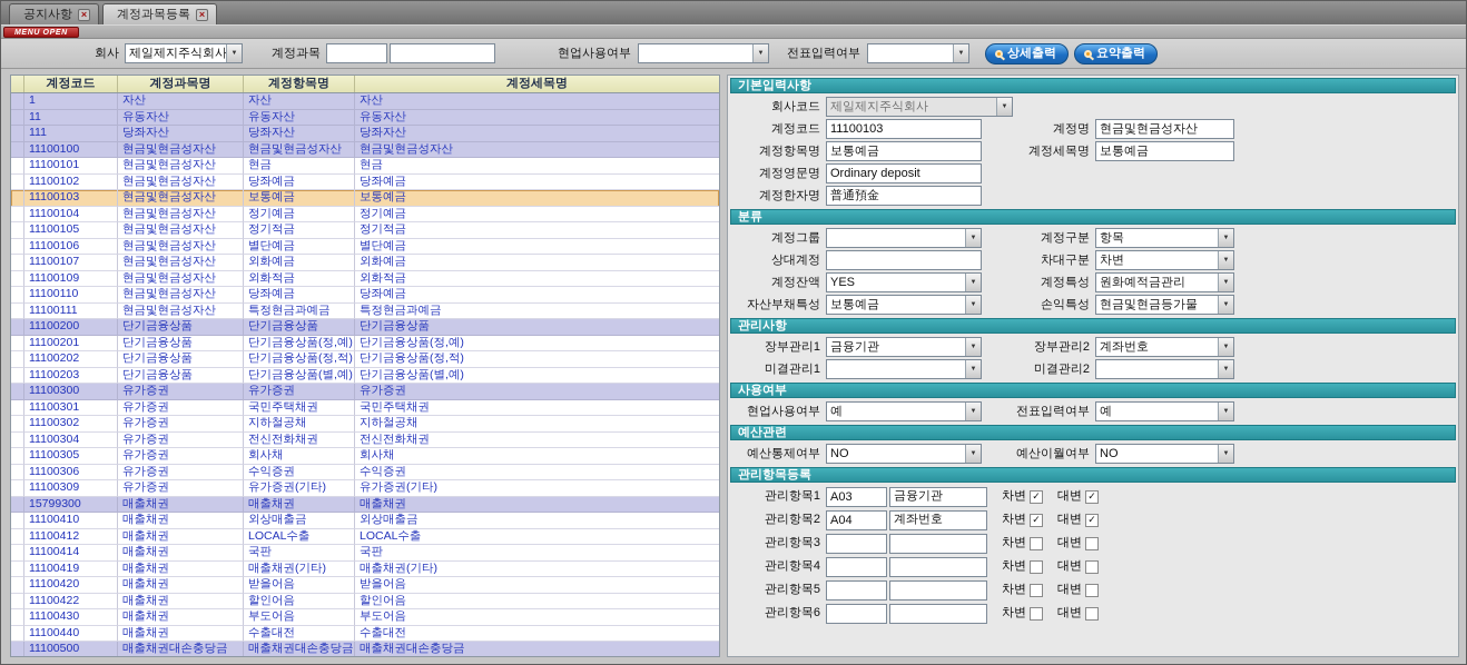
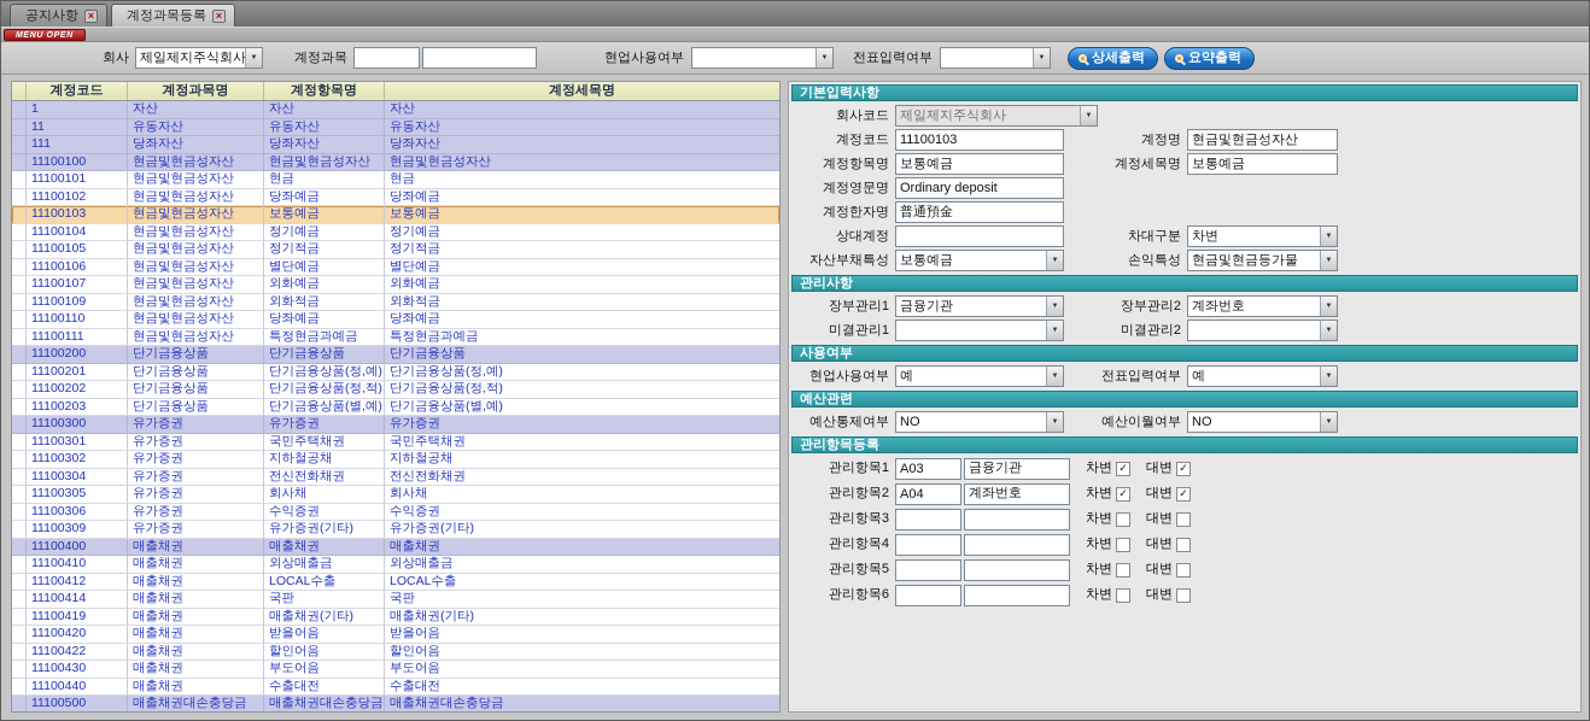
  공지사항
  ×
  계정과목등록
  ×
  회사
  제일제지주식회사
  계정과목
  현업사용여부
  전표입력여부
  상세출력
  요약출력
  계정코드
  계정과목명
  계정항목명
  계정세목명
  1
  자산
  자산
  자산
  11
  유동자산
  유동자산
  유동자산
  111
  당좌자산
  당좌자산
  당좌자산
  11100100
  현금및현금성자산
  현금및현금성자산
  현금및현금성자산
  11100101
  현금및현금성자산
  현금
  현금
  11100102
  현금및현금성자산
  당좌예금
  당좌예금
  11100103
  현금및현금성자산
  보통예금
  보통예금
  11100104
  현금및현금성자산
  정기예금
  정기예금
  11100105
  현금및현금성자산
  정기적금
  정기적금
  11100106
  현금및현금성자산
  별단예금
  별단예금
  11100107
  현금및현금성자산
  외화예금
  외화예금
  11100109
  현금및현금성자산
  외화적금
  외화적금
  11100110
  현금및현금성자산
  당좌예금
  당좌예금
  11100111
  현금및현금성자산
  특정현금과예금
  특정현금과예금
  11100200
  단기금융상품
  단기금융상품
  단기금융상품
  11100201
  단기금융상품
  단기금융상품(정,예)
  단기금융상품(정,예)
  11100202
  단기금융상품
  단기금융상품(정,적)
  단기금융상품(정,적)
  11100203
  단기금융상품
  단기금융상품(별,예)
  단기금융상품(별,예)
  11100300
  유가증권
  유가증권
  유가증권
  11100301
  유가증권
  국민주택채권
  국민주택채권
  11100302
  유가증권
  지하철공채
  지하철공채
  11100304
  유가증권
  전신전화채권
  전신전화채권
  11100305
  유가증권
  회사채
  회사채
  11100306
  유가증권
  수익증권
  수익증권
  11100309
  유가증권
  유가증권(기타)
  유가증권(기타)
- 15799300
+ 11100400
  매출채권
  매출채권
  매출채권
  11100410
  매출채권
  외상매출금
  외상매출금
  11100412
  매출채권
  LOCAL수출
  LOCAL수출
  11100414
  매출채권
  국판
  국판
  11100419
  매출채권
  매출채권(기타)
  매출채권(기타)
  11100420
  매출채권
  받을어음
  받을어음
  11100422
  매출채권
  할인어음
  할인어음
  11100430
  매출채권
  부도어음
  부도어음
  11100440
  매출채권
  수출대전
  수출대전
  11100500
  매출채권대손충당금
  매출채권대손충당금
  매출채권대손충당금
  기본입력사항
  회사코드
  제일제지주식회사
  계정코드
  11100103
  계정명
  현금및현금성자산
  계정항목명
  보통예금
  계정세목명
  보통예금
  계정영문명
  Ordinary deposit
  계정한자명
  普通預金
- 분류
- 계정그룹
- 계정구분
- 항목
  상대계정
  차대구분
  차변
- 계정잔액
- YES
- 계정특성
- 원화예적금관리
  자산부채특성
  보통예금
  손익특성
  현금및현금등가물
  관리사항
  장부관리1
  금융기관
  장부관리2
  계좌번호
  미결관리1
  미결관리2
  사용여부
  현업사용여부
  예
  전표입력여부
  예
  예산관련
  예산통제여부
  NO
  예산이월여부
  NO
  관리항목등록
  관리항목1
  A03
  금융기관
  차변
  ✓
  대변
  ✓
  관리항목2
  A04
  계좌번호
  차변
  ✓
  대변
  ✓
  관리항목3
  차변
  대변
  관리항목4
  차변
  대변
  관리항목5
  차변
  대변
  관리항목6
  차변
  대변
